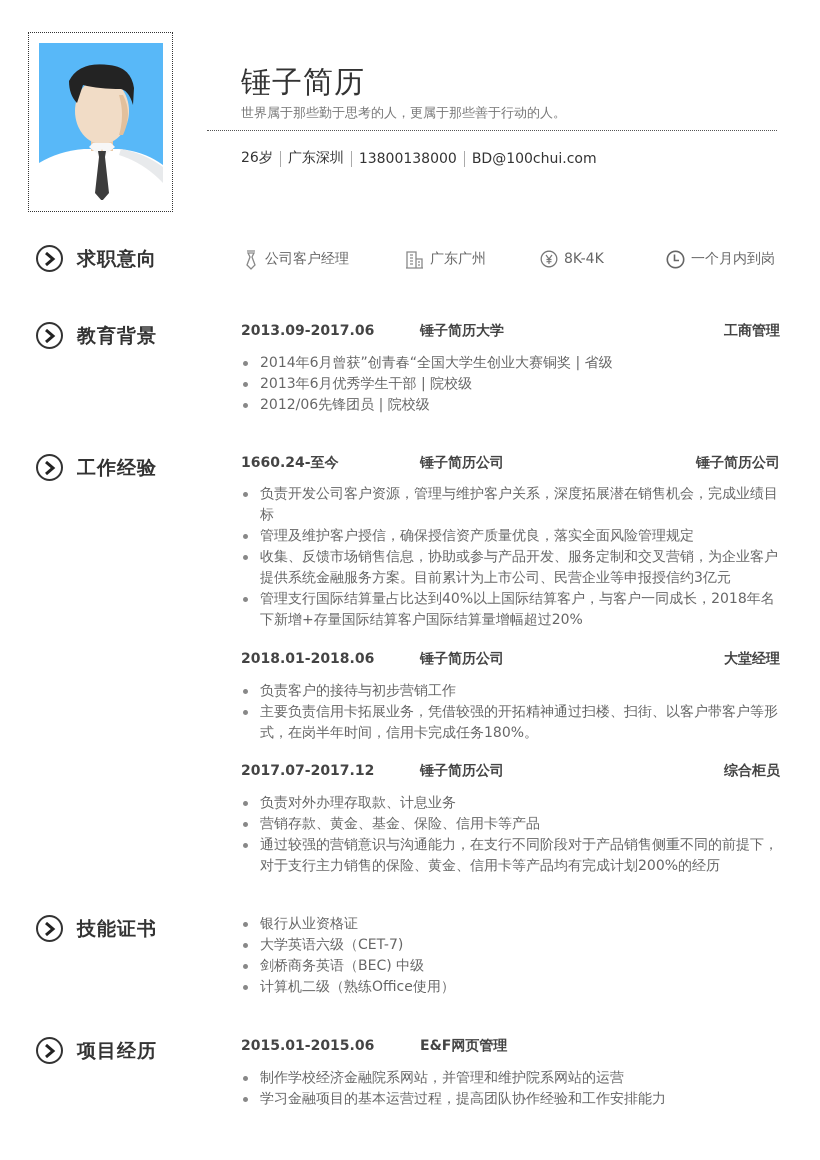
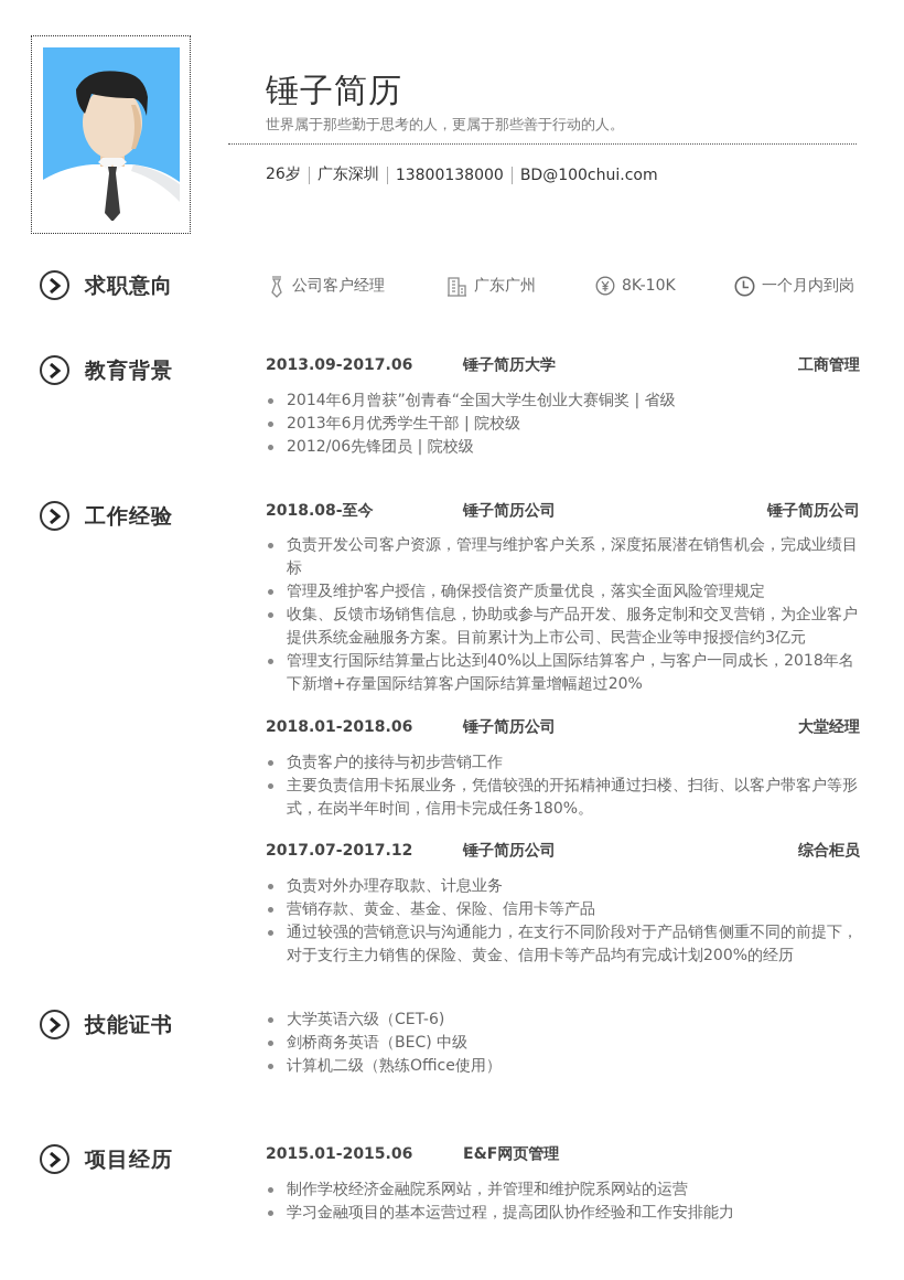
  锤子简历
  世界属于那些勤于思考的人，更属于那些善于行动的人。
  26岁
  广东深圳
  13800138000
  BD@100chui.com
  求职意向
  公司客户经理
  广东广州
- 8K-4K
+ 8K-10K
  一个月内到岗
  教育背景
  2013.09-2017.06
  锤子简历大学
  工商管理
  2014年6月曾获”创青春“全国大学生创业大赛铜奖 | 省级
  2013年6月优秀学生干部 | 院校级
  2012/06先锋团员 | 院校级
  工作经验
- 1660.24-至今
+ 2018.08-至今
  锤子简历公司
  锤子简历公司
  负责开发公司客户资源，管理与维护客户关系，深度拓展潜在销售机会，完成业绩目标
  管理及维护客户授信，确保授信资产质量优良，落实全面风险管理规定
  收集、反馈市场销售信息，协助或参与产品开发、服务定制和交叉营销，为企业客户提供系统金融服务方案。目前累计为上市公司、民营企业等申报授信约3亿元
  管理支行国际结算量占比达到40%以上国际结算客户，与客户一同成长，2018年名下新增+存量国际结算客户国际结算量增幅超过20%
  2018.01-2018.06
  锤子简历公司
  大堂经理
  负责客户的接待与初步营销工作
  主要负责信用卡拓展业务，凭借较强的开拓精神通过扫楼、扫街、以客户带客户等形式，在岗半年时间，信用卡完成任务180%。
  2017.07-2017.12
  锤子简历公司
  综合柜员
  负责对外办理存取款、计息业务
  营销存款、黄金、基金、保险、信用卡等产品
  通过较强的营销意识与沟通能力，在支行不同阶段对于产品销售侧重不同的前提下，对于支行主力销售的保险、黄金、信用卡等产品均有完成计划200%的经历
  技能证书
- 银行从业资格证
- 大学英语六级（CET-7)
+ 大学英语六级（CET-6)
  剑桥商务英语（BEC) 中级
  计算机二级（熟练Office使用）
  项目经历
  2015.01-2015.06
  E&F网页管理
  制作学校经济金融院系网站，并管理和维护院系网站的运营
  学习金融项目的基本运营过程，提高团队协作经验和工作安排能力
